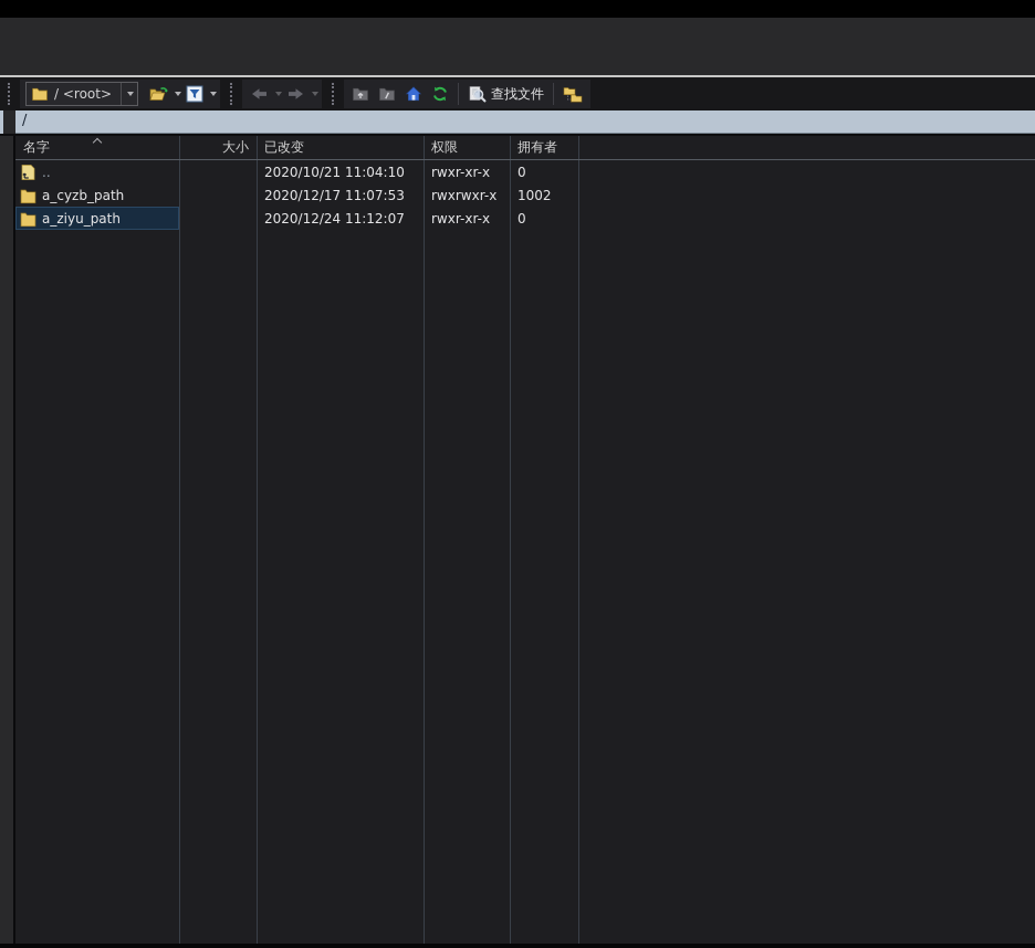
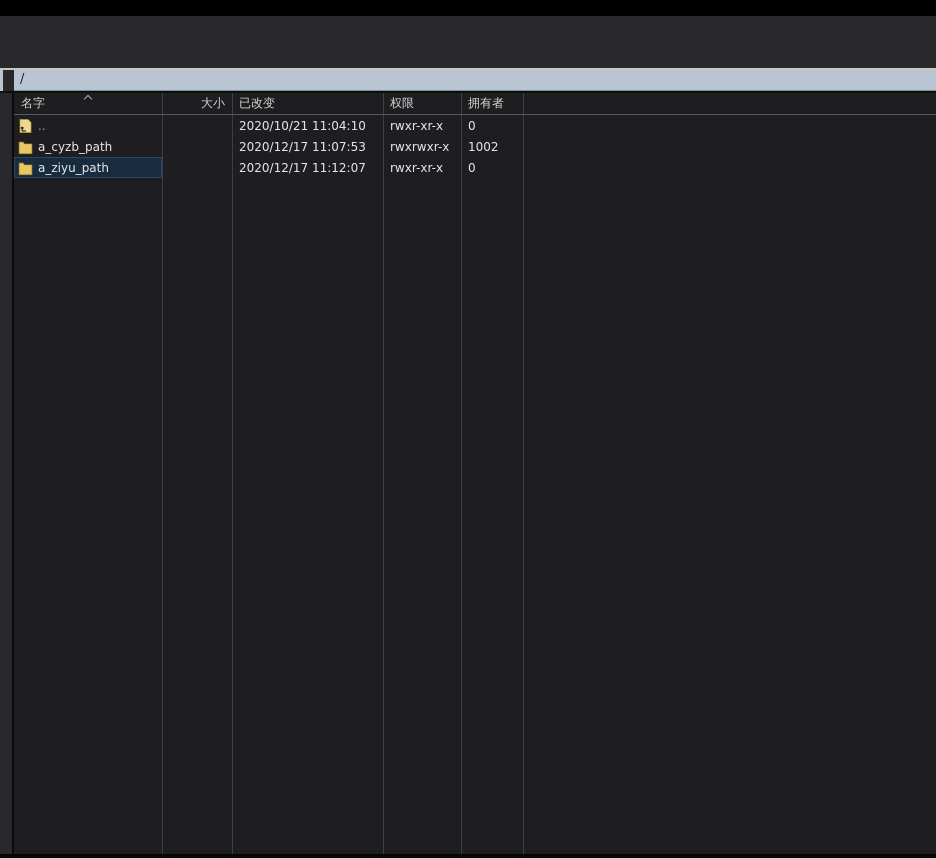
- / <root>
- 查找文件
  /
  名字
  大小
  已改变
  权限
  拥有者
  ..
  2020/10/21 11:04:10
  rwxr-xr-x
  0
  a_cyzb_path
  2020/12/17 11:07:53
  rwxrwxr-x
  1002
  a_ziyu_path
- 2020/12/24 11:12:07
+ 2020/12/17 11:12:07
  rwxr-xr-x
  0
